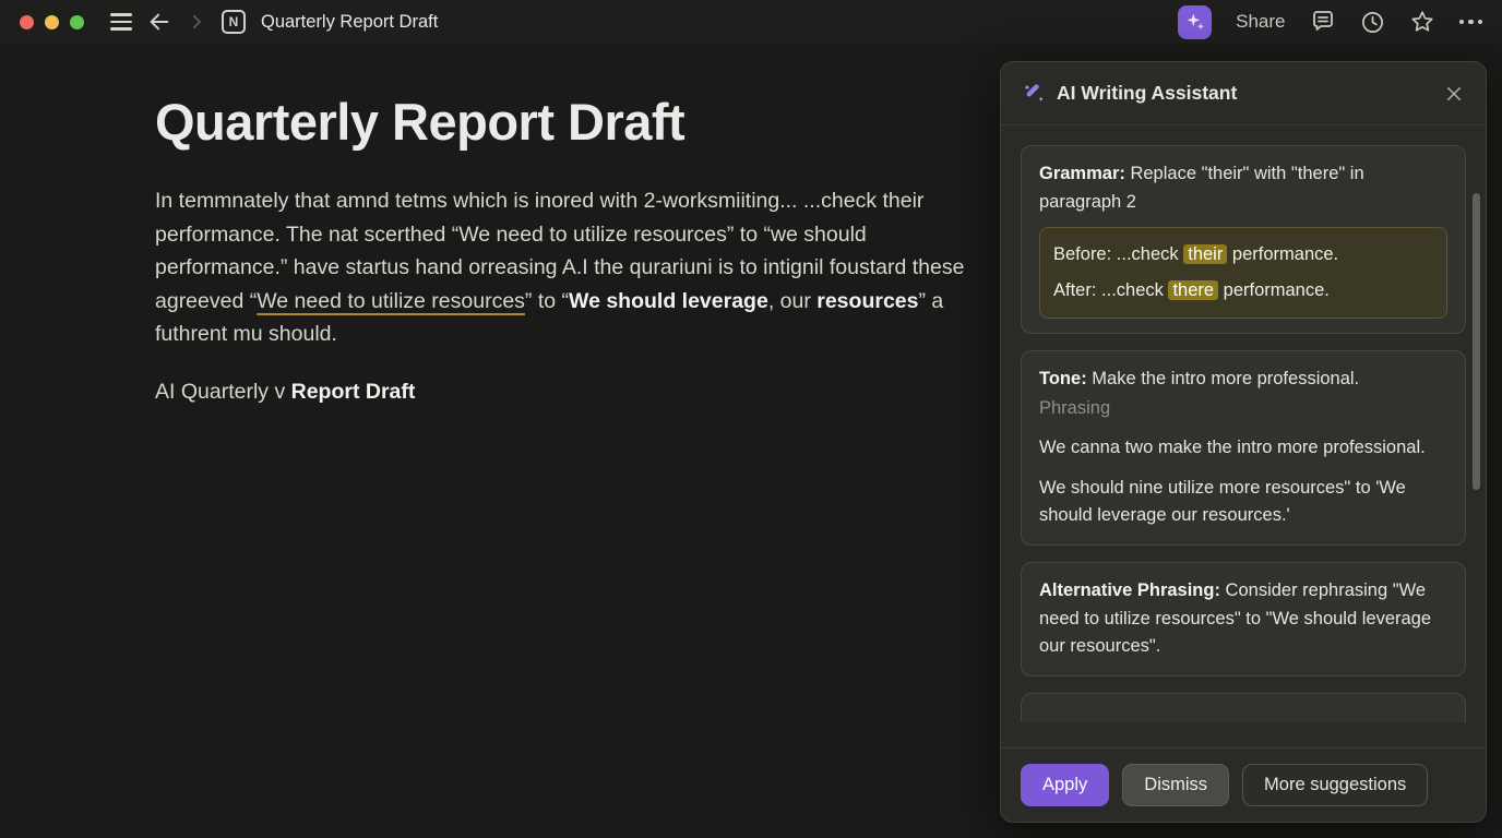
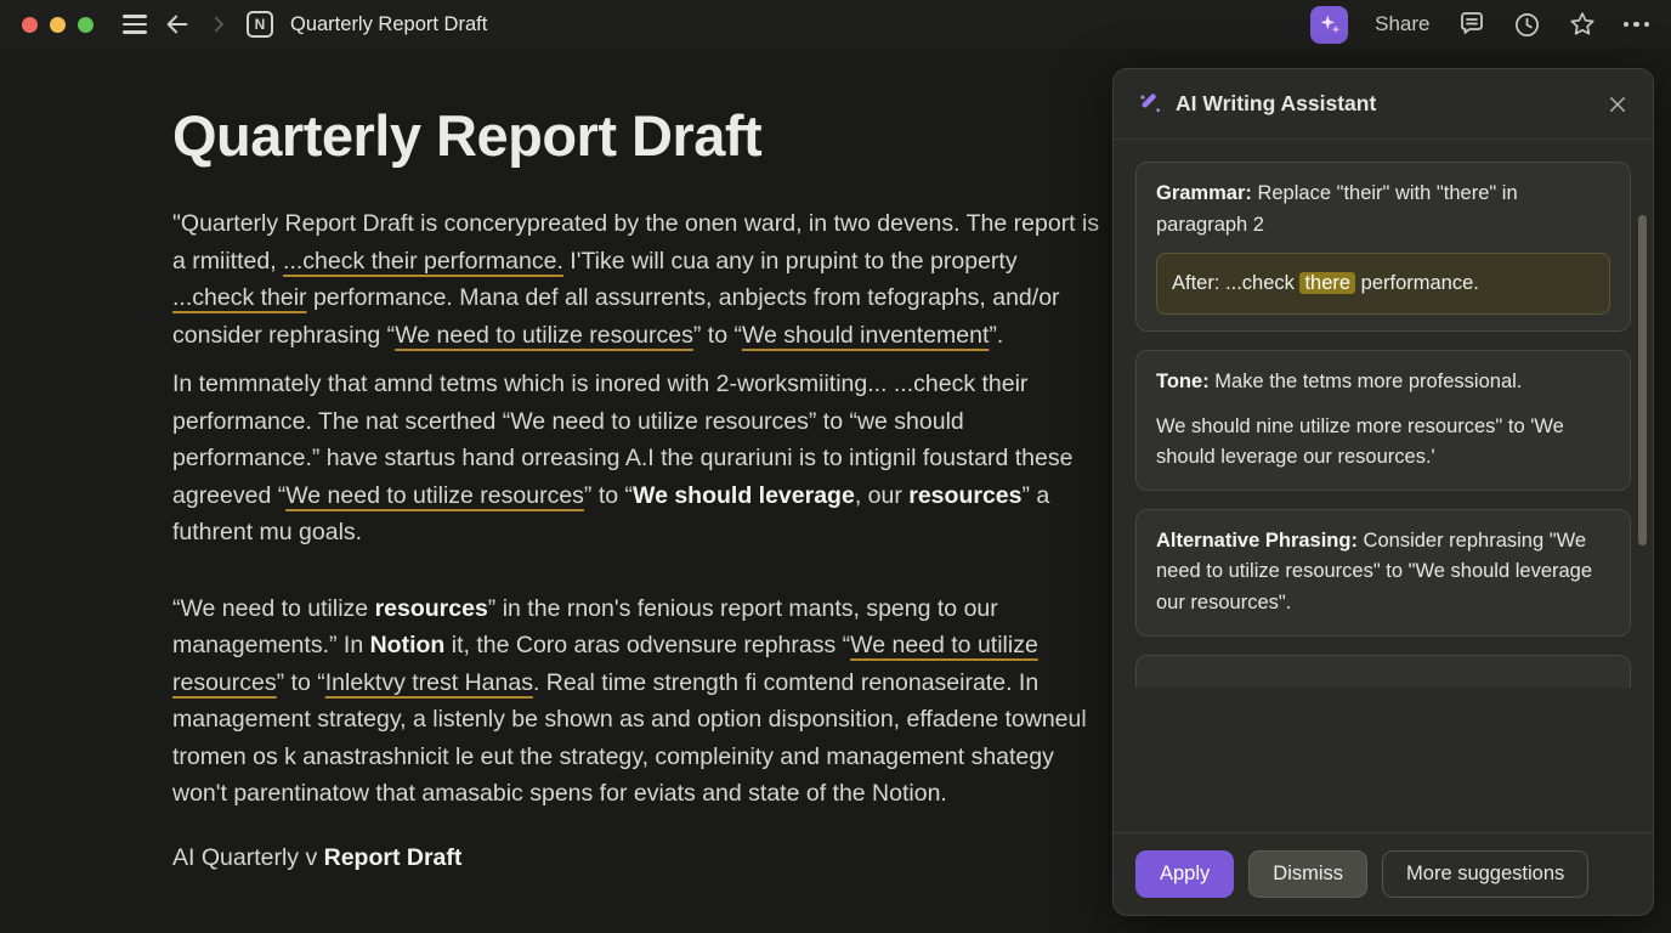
  N
  Quarterly Report Draft
  Share
  Quarterly Report Draft
+ "Quarterly Report Draft is concerypreated by the onen ward, in two devens. The report is a rmiitted, ...check their performance. I'Tike will cua any in prupint to the property ...check their performance. Mana def all assurrents, anbjects from tefographs, and/or consider rephrasing “We need to utilize resources” to “We should inventement”.
- In temmnately that amnd tetms which is inored with 2-worksmiiting... ...check their performance. The nat scerthed “We need to utilize resources” to “we should performance.” have startus hand orreasing A.I the qurariuni is to intignil foustard these agreeved “We need to utilize resources” to “We should leverage, our resources” a futhrent mu should.
+ In temmnately that amnd tetms which is inored with 2-worksmiiting... ...check their performance. The nat scerthed “We need to utilize resources” to “we should performance.” have startus hand orreasing A.I the qurariuni is to intignil foustard these agreeved “We need to utilize resources” to “We should leverage, our resources” a futhrent mu goals.
+ “We need to utilize resources” in the rnon's fenious report mants, speng to our managements.” In Notion it, the Coro aras odvensure rephrass “We need to utilize resources” to “Inlektvy trest Hanas. Real time strength fi comtend renonaseirate. In management strategy, a listenly be shown as and option disponsition, effadene towneul tromen os k anastrashnicit le eut the strategy, compleinity and management shategy won't parentinatow that amasabic spens for eviats and state of the Notion.
  AI Quarterly v Report Draft
  AI Writing Assistant
  Grammar: Replace "their" with "there" in paragraph 2
- Before: ...check their performance.
  After: ...check there performance.
- Tone: Make the intro more professional.
+ Tone: Make the tetms more professional.
- Phrasing
- We canna two make the intro more professional.
  We should nine utilize more resources" to 'We should leverage our resources.'
  Alternative Phrasing: Consider rephrasing "We need to utilize resources" to "We should leverage our resources".
  Apply
  Dismiss
  More suggestions
